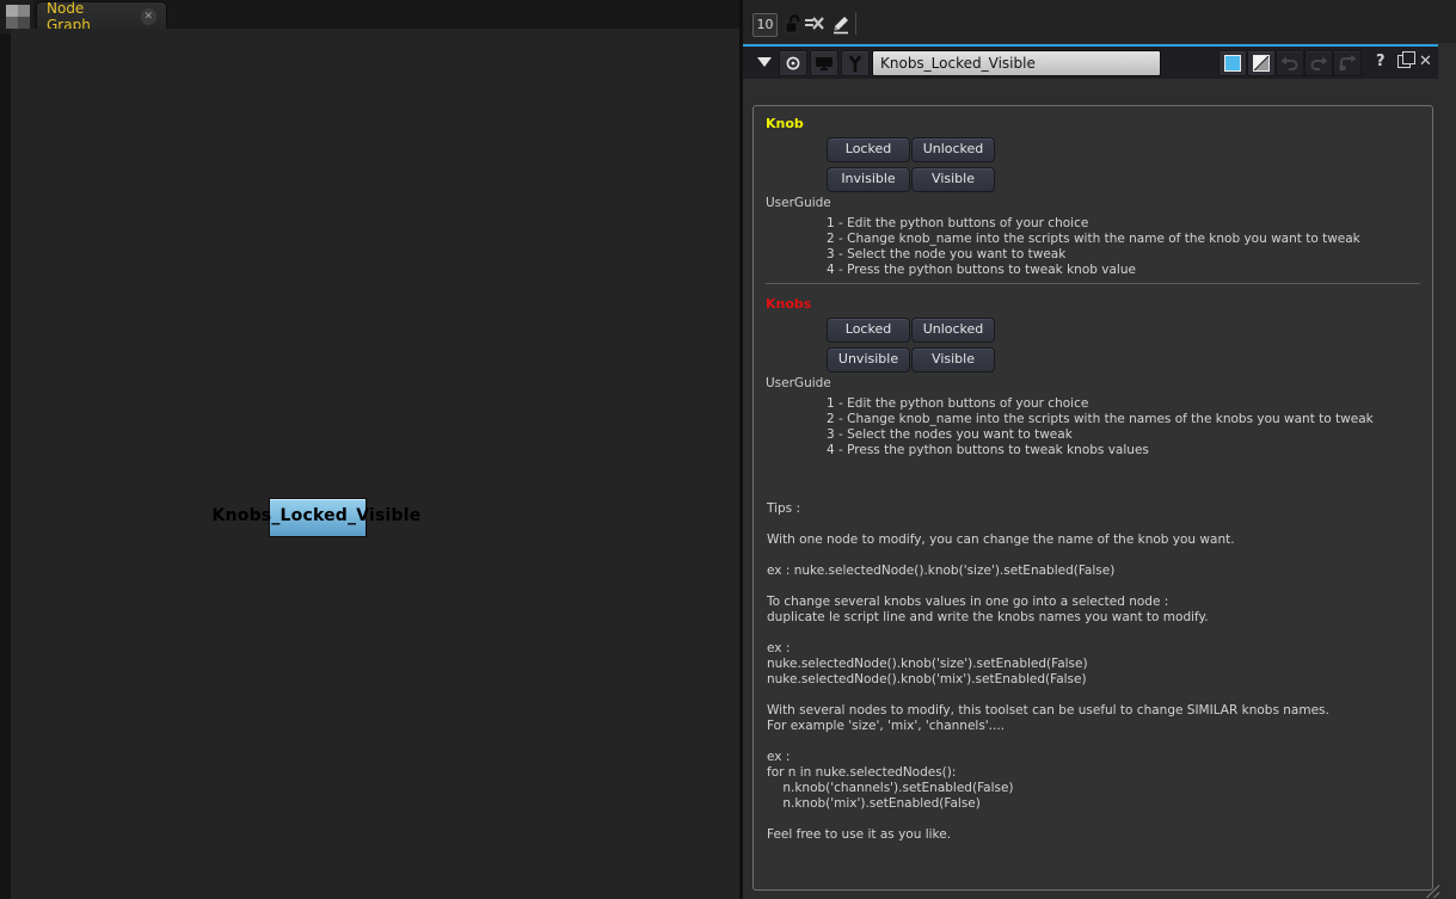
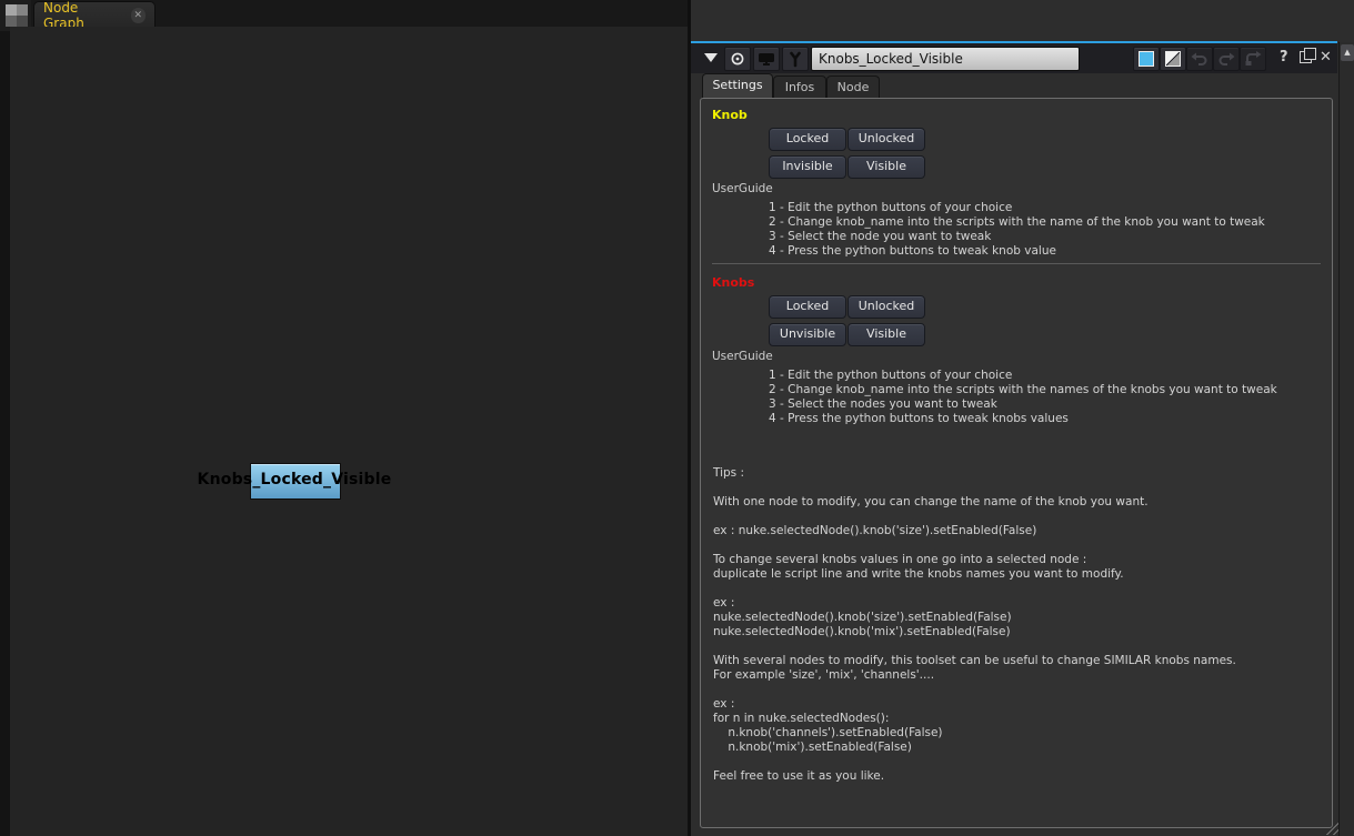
  Node Graph
  ✕
  Knobs_Locked_Visible
- 10
  Knobs_Locked_Visible
  ?
  ✕
+ ▲
+ Settings
+ Infos
+ Node
  Knob
  Locked
  Unlocked
  Invisible
  Visible
  UserGuide
  1 - Edit the python buttons of your choice
  2 - Change knob_name into the scripts with the name of the knob you want to tweak
  3 - Select the node you want to tweak
  4 - Press the python buttons to tweak knob value
  Knobs
  Locked
  Unlocked
  Unvisible
  Visible
  UserGuide
  1 - Edit the python buttons of your choice
  2 - Change knob_name into the scripts with the names of the knobs you want to tweak
  3 - Select the nodes you want to tweak
  4 - Press the python buttons to tweak knobs values
  Tips :
  With one node to modify, you can change the name of the knob you want.
  ex : nuke.selectedNode().knob('size').setEnabled(False)
  To change several knobs values in one go into a selected node :
  duplicate le script line and write the knobs names you want to modify.
  ex :
  nuke.selectedNode().knob('size').setEnabled(False)
  nuke.selectedNode().knob('mix').setEnabled(False)
  With several nodes to modify, this toolset can be useful to change SIMILAR knobs names.
  For example 'size', 'mix', 'channels'....
  ex :
  for n in nuke.selectedNodes():
  n.knob('channels').setEnabled(False)
  n.knob('mix').setEnabled(False)
  Feel free to use it as you like.
